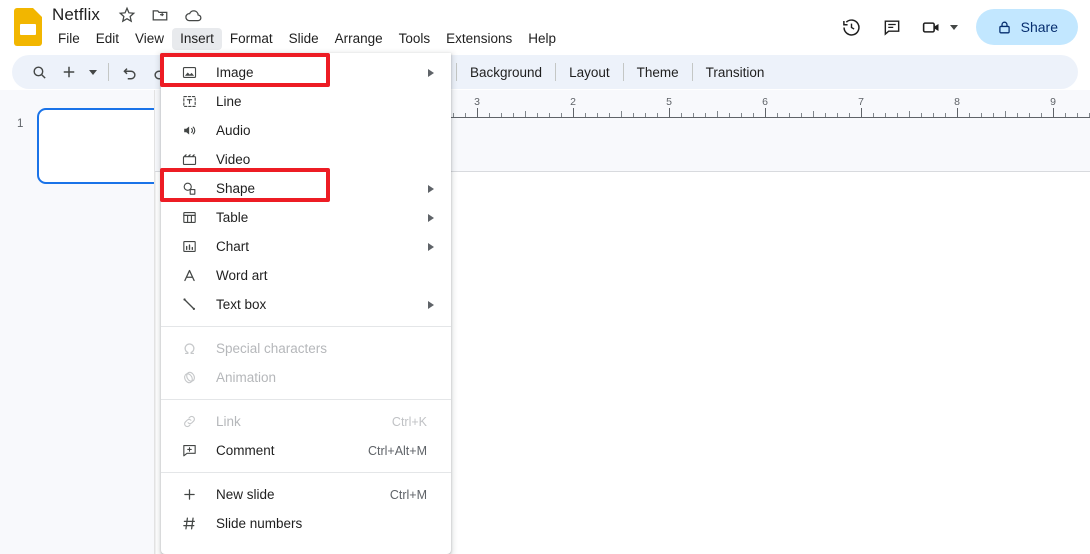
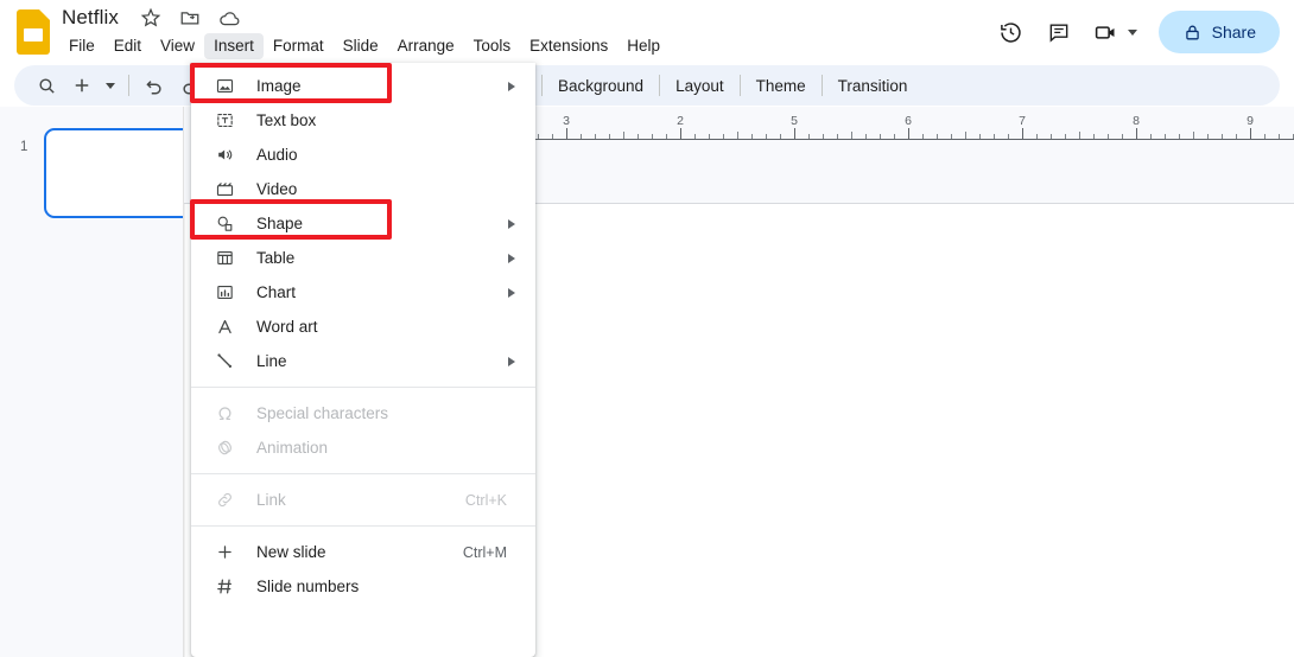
  Netflix
  File
  Edit
  View
  Insert
  Format
  Slide
  Arrange
  Tools
  Extensions
  Help
  Share
  Background
  Layout
  Theme
  Transition
  1
  3
  2
  5
  6
  7
  8
  9
  Image
- Line
+ Text box
  Audio
  Video
  Shape
  Table
  Chart
  Word art
- Text box
+ Line
  Special characters
  Animation
  Link
  Ctrl+K
- Comment
- Ctrl+Alt+M
  New slide
  Ctrl+M
  Slide numbers
